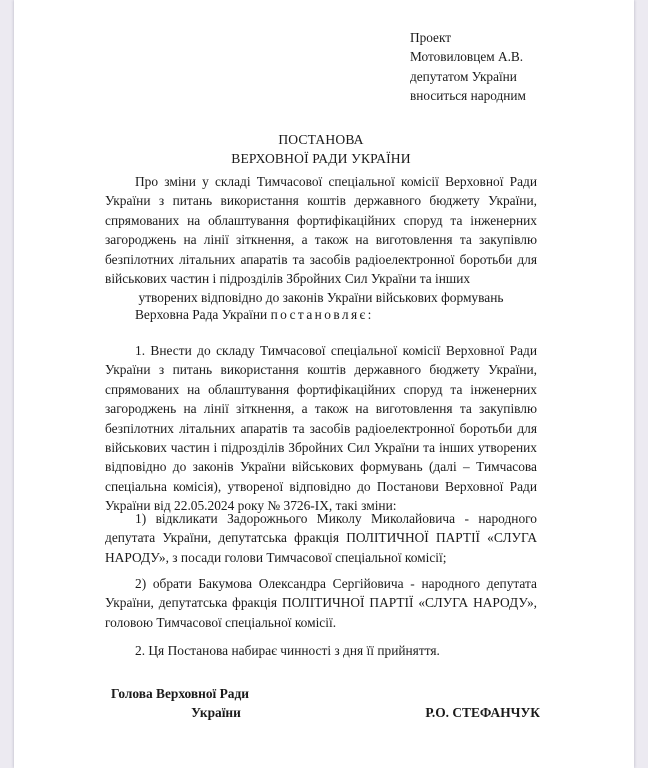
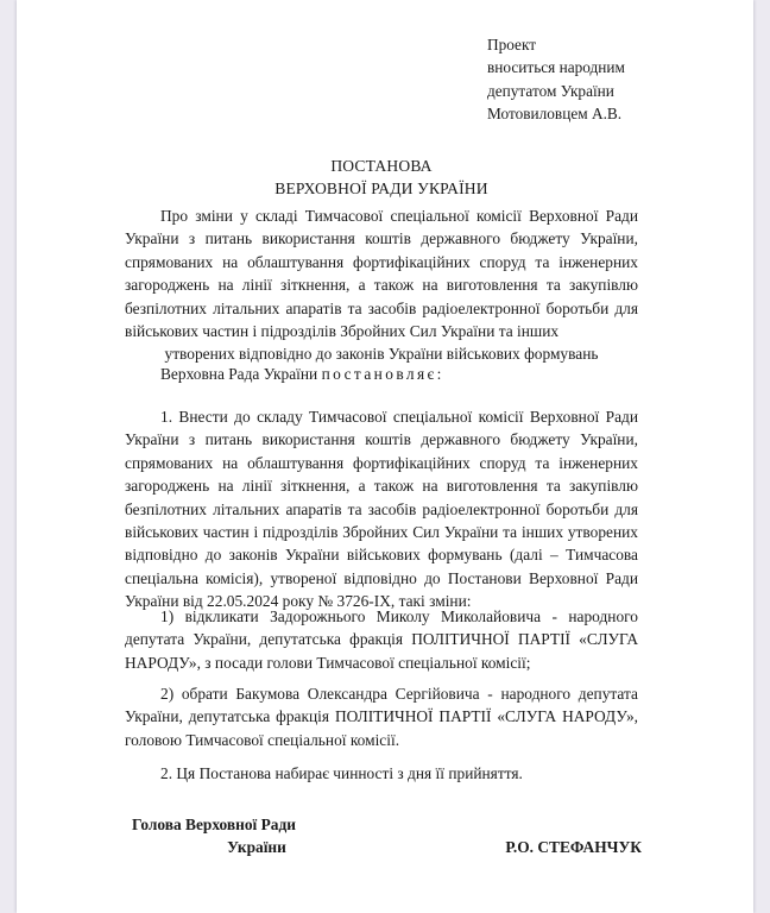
  Проект
- Мотовиловцем А.В.
+ вноситься народним
  депутатом України
- вноситься народним
+ Мотовиловцем А.В.
  ПОСТАНОВА
  ВЕРХОВНОЇ РАДИ УКРАЇНИ
  Про зміни у складі Тимчасової спеціальної комісії Верховної Ради України з питань використання коштів державного бюджету України, спрямованих на облаштування фортифікаційних споруд та інженерних загороджень на лінії зіткнення, а також на виготовлення та закупівлю безпілотних літальних апаратів та засобів радіоелектронної боротьби для військових частин і підрозділів Збройних Сил України та інших
  утворених відповідно до законів України військових формувань
  Верховна Рада України постановляє:
  1. Внести до складу Тимчасової спеціальної комісії Верховної Ради України з питань використання коштів державного бюджету України, спрямованих на облаштування фортифікаційних споруд та інженерних загороджень на лінії зіткнення, а також на виготовлення та закупівлю безпілотних літальних апаратів та засобів радіоелектронної боротьби для військових частин і підрозділів Збройних Сил України та інших утворених відповідно до законів України військових формувань (далі – Тимчасова спеціальна комісія), утвореної відповідно до Постанови Верховної Ради України від 22.05.2024 року № 3726-IX, такі зміни:
  1) відкликати Задорожнього Миколу Миколайовича - народного депутата України, депутатська фракція ПОЛІТИЧНОЇ ПАРТІЇ «СЛУГА НАРОДУ», з посади голови Тимчасової спеціальної комісії;
  2) обрати Бакумова Олександра Сергійовича - народного депутата України, депутатська фракція ПОЛІТИЧНОЇ ПАРТІЇ «СЛУГА НАРОДУ», головою Тимчасової спеціальної комісії.
  2. Ця Постанова набирає чинності з дня її прийняття.
  Голова Верховної Ради
  України
  Р.О. СТЕФАНЧУК
